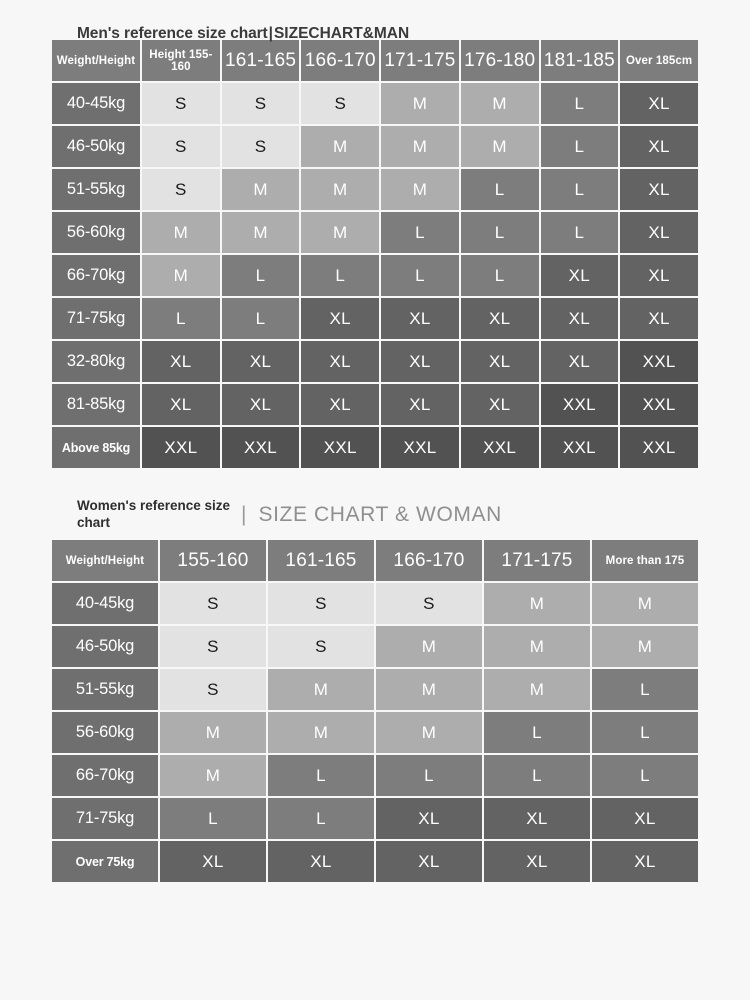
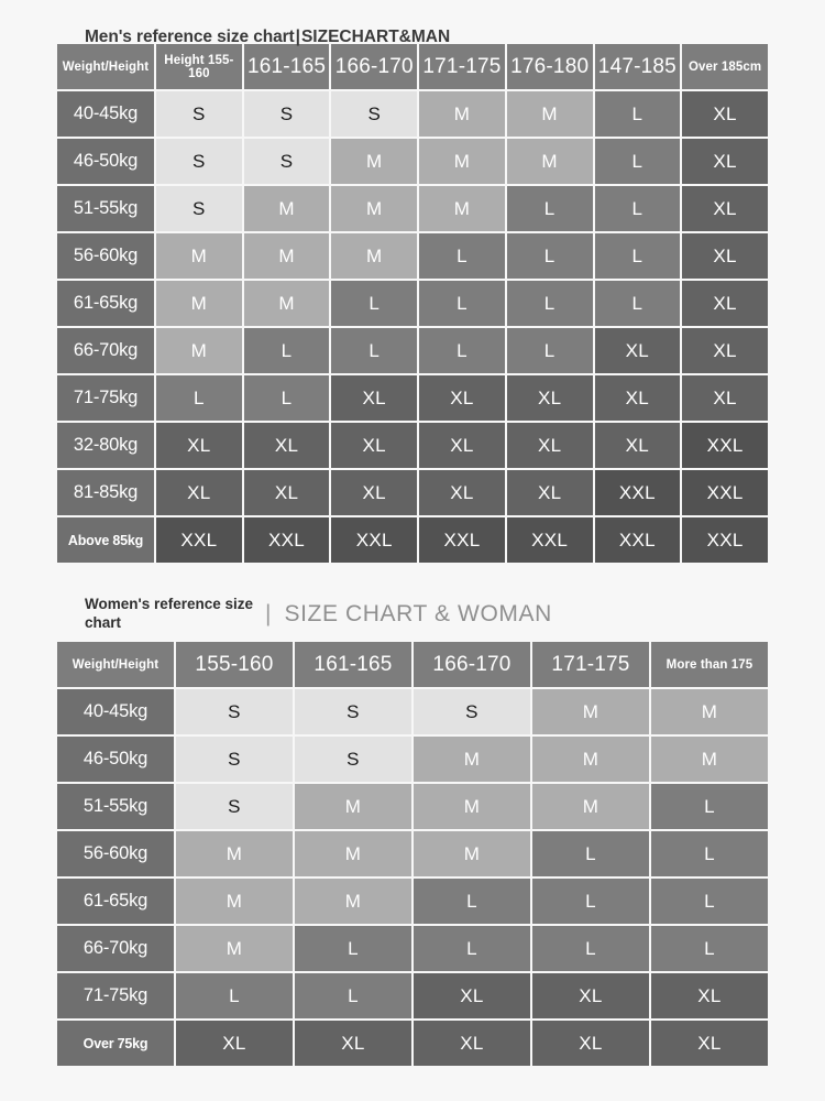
  Men's reference size chart
  |
  SIZECHART&MAN
- Weight/Height	Height 155-160	161-165	166-170	171-175	176-180	181-185	Over 185cm
+ Weight/Height	Height 155-160	161-165	166-170	171-175	176-180	147-185	Over 185cm
  40-45kg	S	S	S	M	M	L	XL
  46-50kg	S	S	M	M	M	L	XL
  51-55kg	S	M	M	M	L	L	XL
  56-60kg	M	M	M	L	L	L	XL
+ 61-65kg	M	M	L	L	L	L	XL
  66-70kg	M	L	L	L	L	XL	XL
  71-75kg	L	L	XL	XL	XL	XL	XL
  32-80kg	XL	XL	XL	XL	XL	XL	XXL
  81-85kg	XL	XL	XL	XL	XL	XXL	XXL
  Above 85kg	XXL	XXL	XXL	XXL	XXL	XXL	XXL
  Women's reference size chart
  |
  SIZE CHART & WOMAN
  Weight/Height	155-160	161-165	166-170	171-175	More than 175
  40-45kg	S	S	S	M	M
  46-50kg	S	S	M	M	M
  51-55kg	S	M	M	M	L
  56-60kg	M	M	M	L	L
+ 61-65kg	M	M	L	L	L
  66-70kg	M	L	L	L	L
  71-75kg	L	L	XL	XL	XL
  Over 75kg	XL	XL	XL	XL	XL
